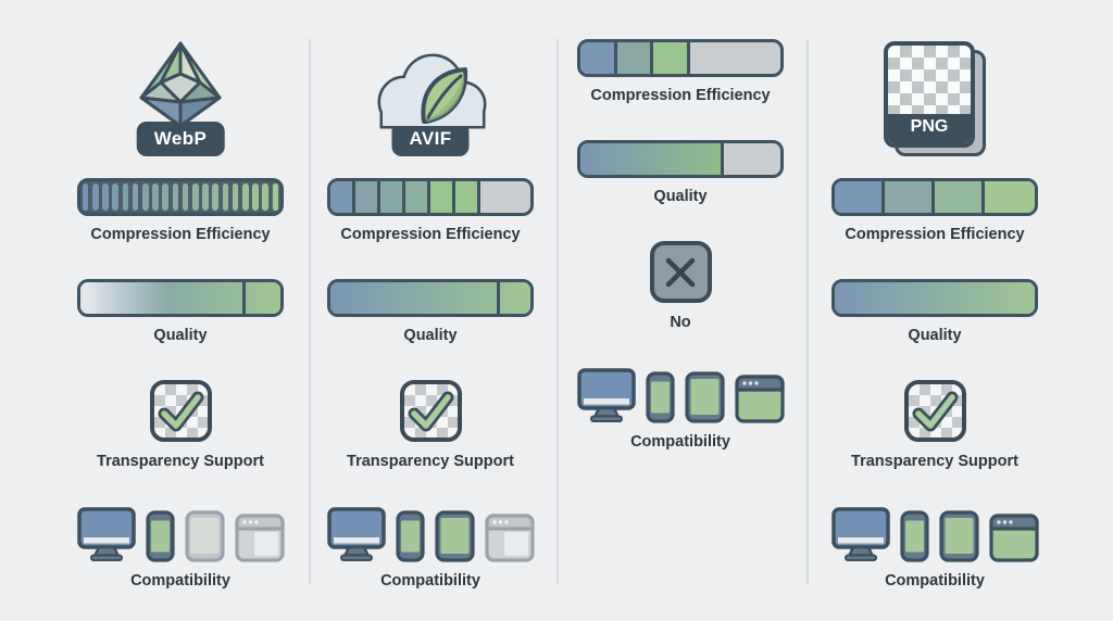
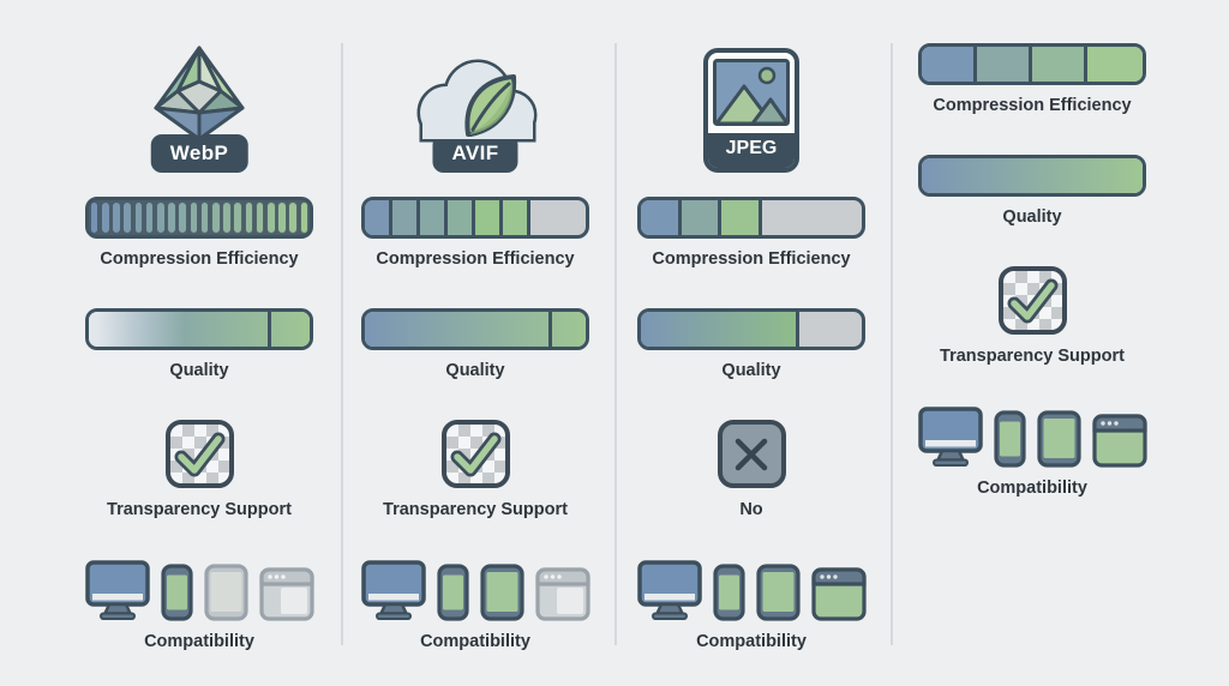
  WebP
  Compression Efficiency
  Quality
  Transparency Support
  Compatibility
  AVIF
  Compression Efficiency
  Quality
  Transparency Support
  Compatibility
+ JPEG
  Compression Efficiency
  Quality
  No
  Compatibility
- PNG
  Compression Efficiency
  Quality
  Transparency Support
  Compatibility
